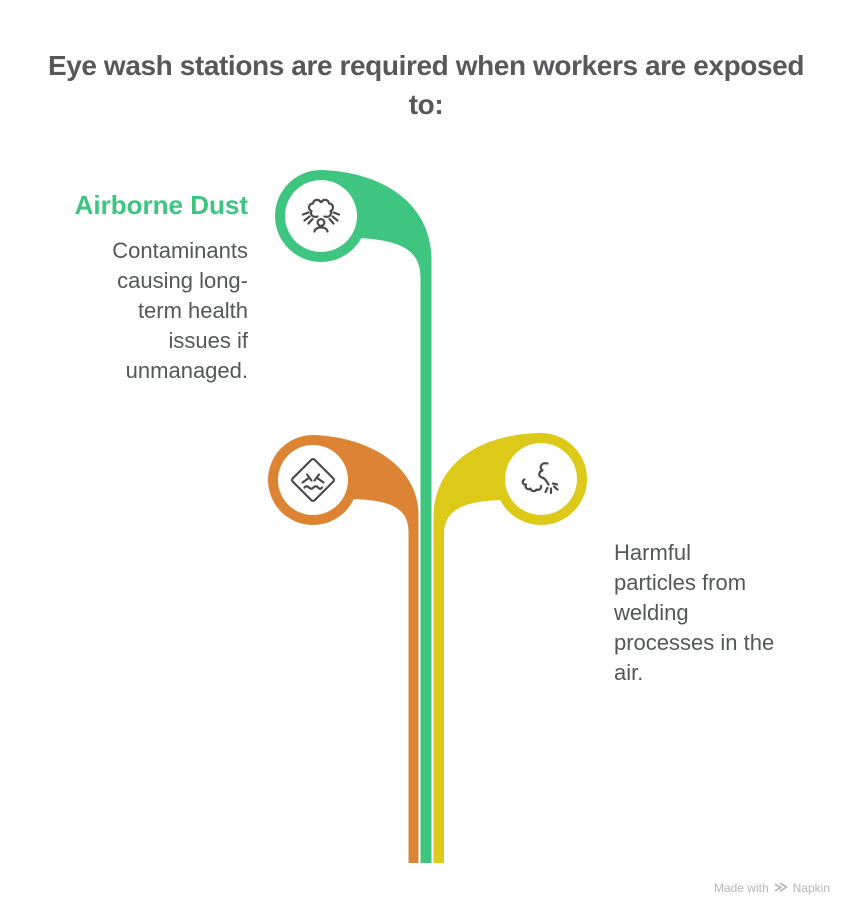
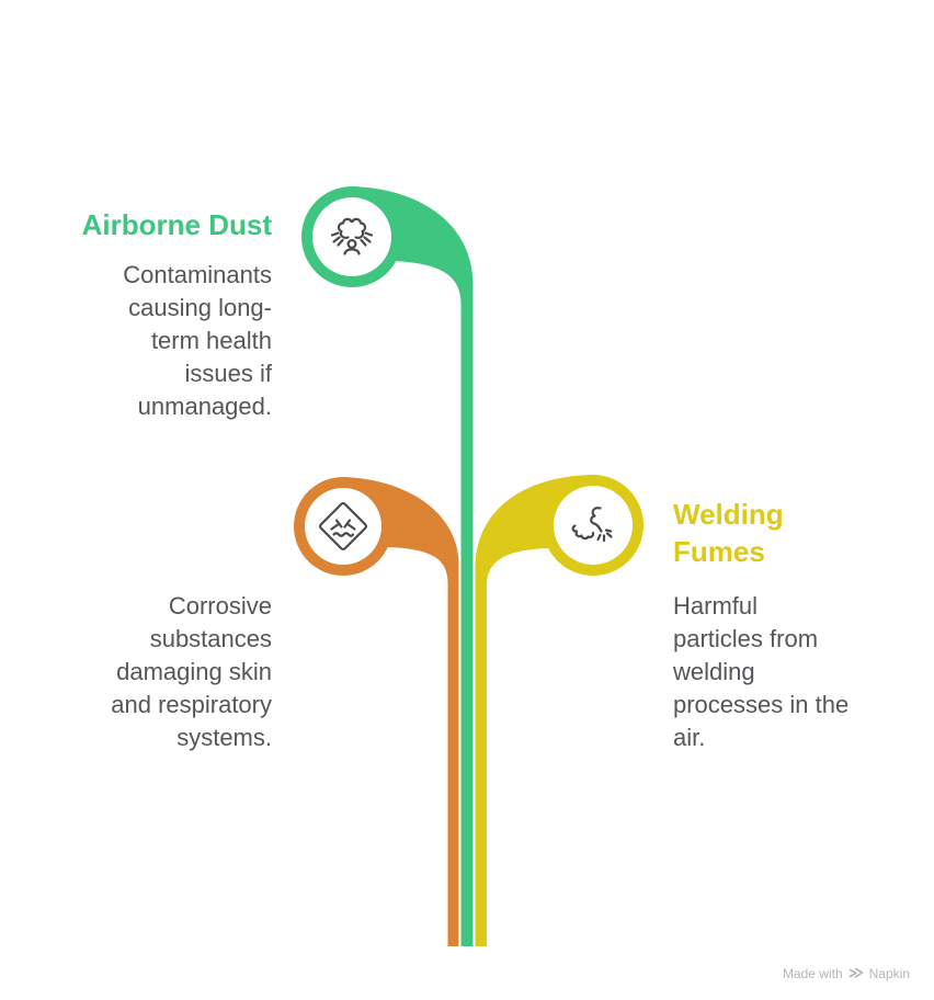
- Eye wash stations are required when workers are exposed
- to:
  Airborne Dust
  Contaminants
  causing long-
  term health
  issues if
  unmanaged.
+ Corrosive
+ substances
+ damaging skin
+ and respiratory
+ systems.
+ Welding
+ Fumes
  Harmful
  particles from
  welding
  processes in the
  air.
  Made with
  Napkin
